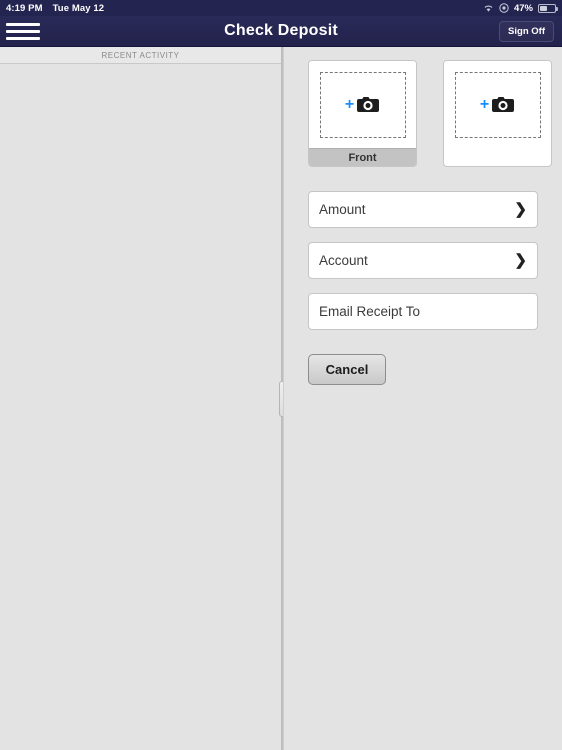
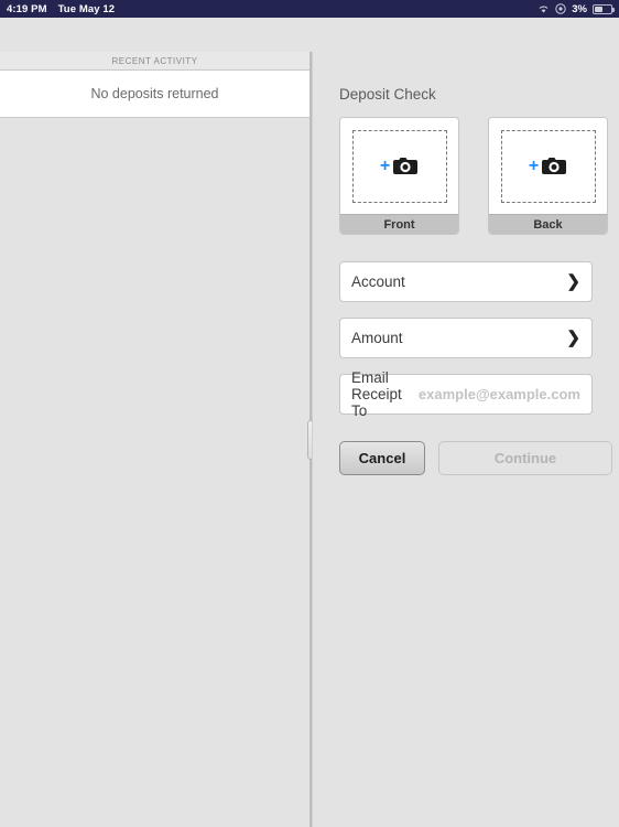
  4:19 PM
  Tue May 12
- 47%
+ 3%
- Check Deposit
- Sign Off
  RECENT ACTIVITY
+ No deposits returned
+ Deposit Check
  +
  Front
  +
+ Back
- Amount
+ Account
  ❯
- Account
+ Amount
  ❯
  Email Receipt To
+ example@example.com
  Cancel
+ Continue
